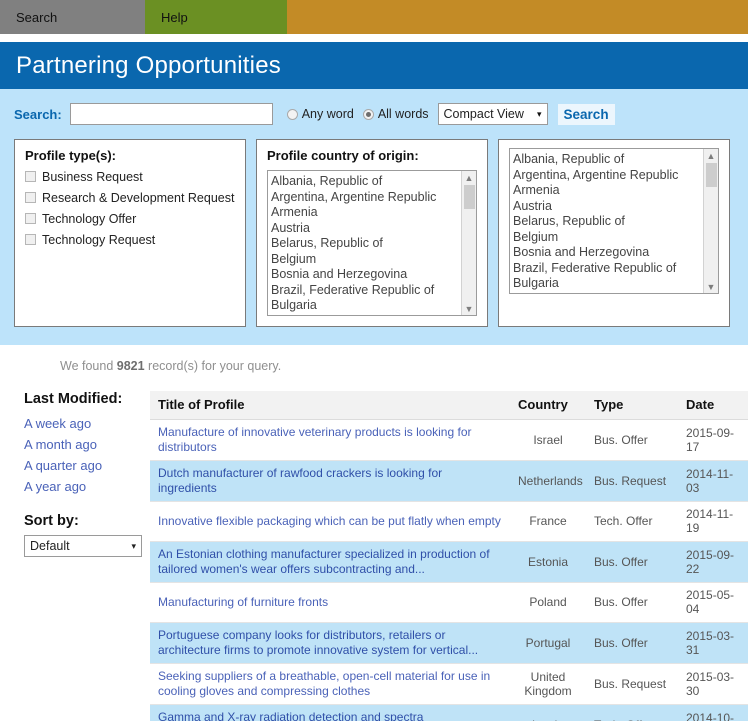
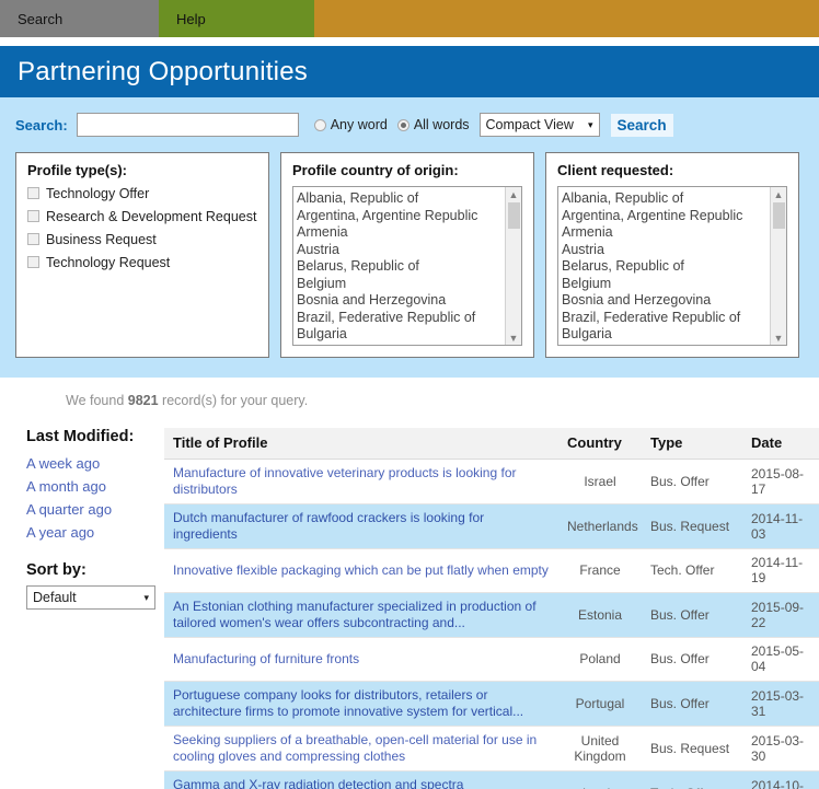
  Search
  Help
  Partnering Opportunities
  Search:
  Any word
  All words
  Compact View
  ▾
  Search
  Profile type(s):
- Business Request
+ Technology Offer
  Research & Development Request
- Technology Offer
+ Business Request
  Technology Request
  Profile country of origin:
  Albania, Republic of
  Argentina, Argentine Republic
  Armenia
  Austria
  Belarus, Republic of
  Belgium
  Bosnia and Herzegovina
  Brazil, Federative Republic of
  Bulgaria
  ▲
  ▼
+ Client requested:
  Albania, Republic of
  Argentina, Argentine Republic
  Armenia
  Austria
  Belarus, Republic of
  Belgium
  Bosnia and Herzegovina
  Brazil, Federative Republic of
  Bulgaria
  ▲
  ▼
  We found 9821 record(s) for your query.
  Last Modified:
  A week ago
  A month ago
  A quarter ago
  A year ago
  Sort by:
  Default
  ▾
  Title of Profile	Country	Type	Date
- Manufacture of innovative veterinary products is looking for distributors	Israel	Bus. Offer	2015-09-17
+ Manufacture of innovative veterinary products is looking for distributors	Israel	Bus. Offer	2015-08-17
  Dutch manufacturer of rawfood crackers is looking for ingredients	Netherlands	Bus. Request	2014-11-03
  Innovative flexible packaging which can be put flatly when empty	France	Tech. Offer	2014-11-19
  An Estonian clothing manufacturer specialized in production of tailored women's wear offers subcontracting and...	Estonia	Bus. Offer	2015-09-22
  Manufacturing of furniture fronts	Poland	Bus. Offer	2015-05-04
  Portuguese company looks for distributors, retailers or architecture firms to promote innovative system for vertical...	Portugal	Bus. Offer	2015-03-31
  Seeking suppliers of a breathable, open-cell material for use in cooling gloves and compressing clothes	United Kingdom	Bus. Request	2015-03-30
